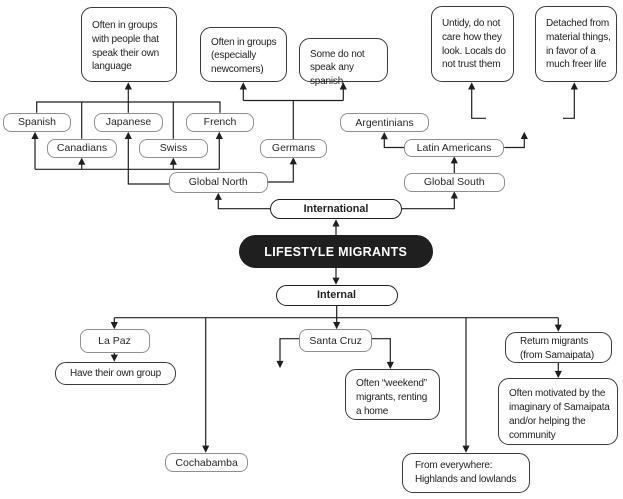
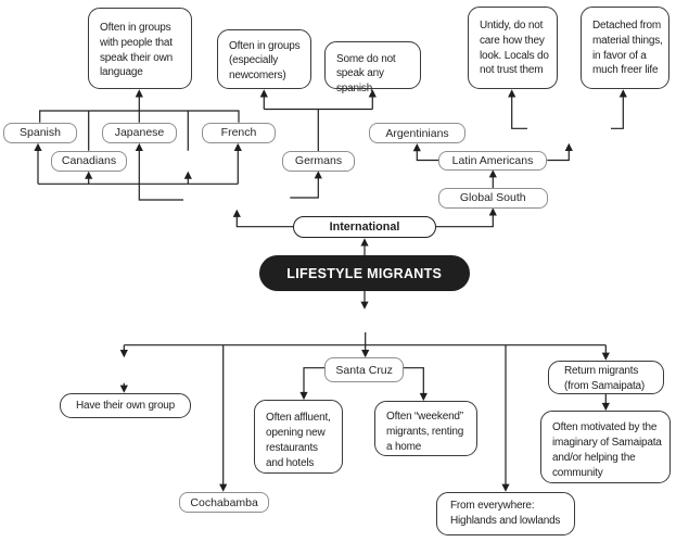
  Often in groups
  with people that
  speak their own
  language
  Often in groups
  (especially
  newcomers)
  Some do not
  speak any spanish
  Untidy, do not
  care how they
  look. Locals do
  not trust them
  Detached from
  material things,
  in favor of a
  much freer life
  Spanish
  Japanese
  French
  Canadians
- Swiss
  Germans
  Argentinians
  Latin Americans
- Global North
  Global South
  International
  LIFESTYLE MIGRANTS
- Internal
- La Paz
  Santa Cruz
  Return migrants
  (from Samaipata)
  Have their own group
+ Often affluent,
+ opening new
+ restaurants
+ and hotels
  Often “weekend”
  migrants, renting
  a home
  Often motivated by the
  imaginary of Samaipata
  and/or helping the
  community
  Cochabamba
  From everywhere:
  Highlands and lowlands
